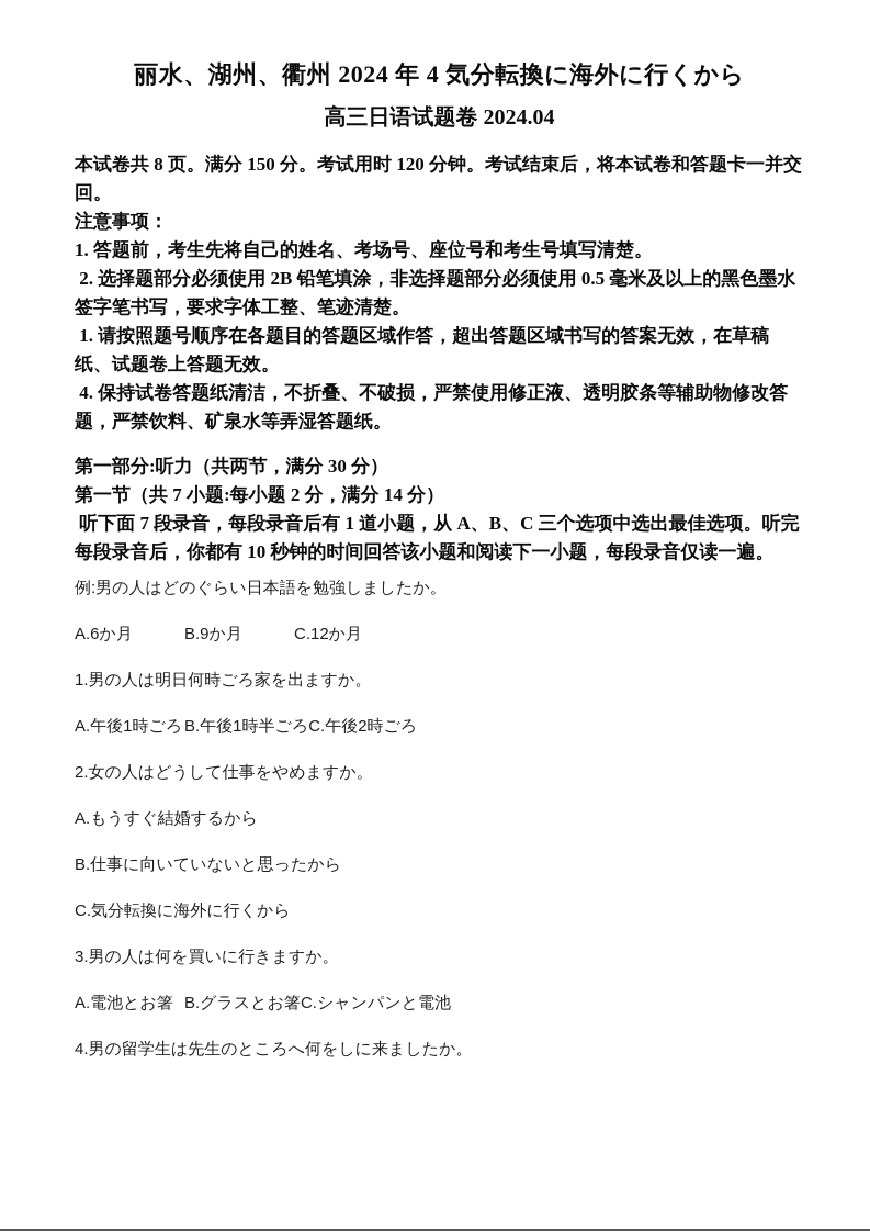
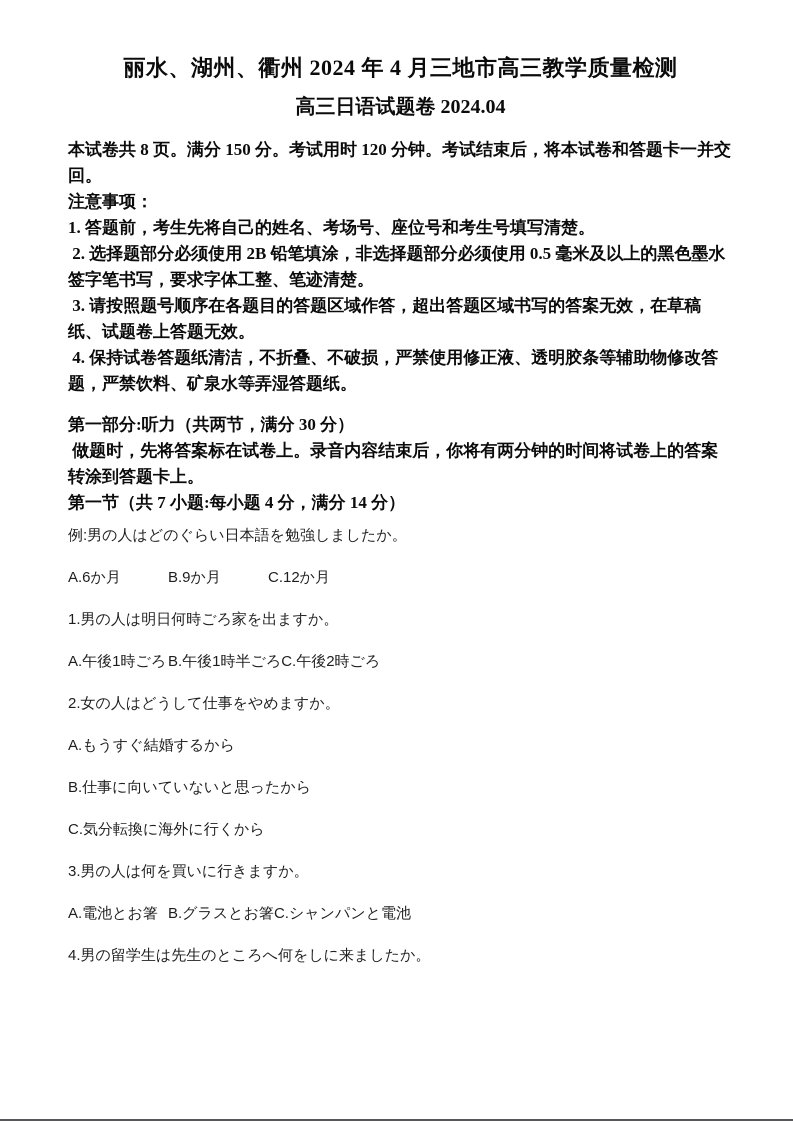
- 丽水、湖州、衢州 2024 年 4 気分転換に海外に行くから
+ 丽水、湖州、衢州 2024 年 4 月三地市高三教学质量检测
  高三日语试题卷 2024.04
  本试卷共 8 页。满分 150 分。考试用时 120 分钟。考试结束后，将本试卷和答题卡一并交回。
  注意事项：
  1. 答题前，考生先将自己的姓名、考场号、座位号和考生号填写清楚。
  2. 选择题部分必须使用 2B 铅笔填涂，非选择题部分必须使用 0.5 毫米及以上的黑色墨水签字笔书写，要求字体工整、笔迹清楚。
- 1. 请按照题号顺序在各题目的答题区域作答，超出答题区域书写的答案无效，在草稿纸、试题卷上答题无效。
+ 3. 请按照题号顺序在各题目的答题区域作答，超出答题区域书写的答案无效，在草稿纸、试题卷上答题无效。
  4. 保持试卷答题纸清洁，不折叠、不破损，严禁使用修正液、透明胶条等辅助物修改答题，严禁饮料、矿泉水等弄湿答题纸。
  第一部分:听力（共两节，满分 30 分）
+ 做题时，先将答案标在试卷上。录音内容结束后，你将有两分钟的时间将试卷上的答案转涂到答题卡上。
- 第一节（共 7 小题:每小题 2 分，满分 14 分）
+ 第一节（共 7 小题:每小题 4 分，满分 14 分）
- 听下面 7 段录音，每段录音后有 1 道小题，从 A、B、C 三个选项中选出最佳选项。听完每段录音后，你都有 10 秒钟的时间回答该小题和阅读下一小题，每段录音仅读一遍。
  例:男の人はどのぐらい日本語を勉強しましたか。
  A.6か月 B.9か月 C.12か月
  1.男の人は明日何時ごろ家を出ますか。
  A.午後1時ごろB.午後1時半ごろC.午後2時ごろ
  2.女の人はどうして仕事をやめますか。
  A.もうすぐ結婚するから
  B.仕事に向いていないと思ったから
  C.気分転換に海外に行くから
  3.男の人は何を買いに行きますか。
  A.電池とお箸 B.グラスとお箸C.シャンパンと電池
  4.男の留学生は先生のところへ何をしに来ましたか。
